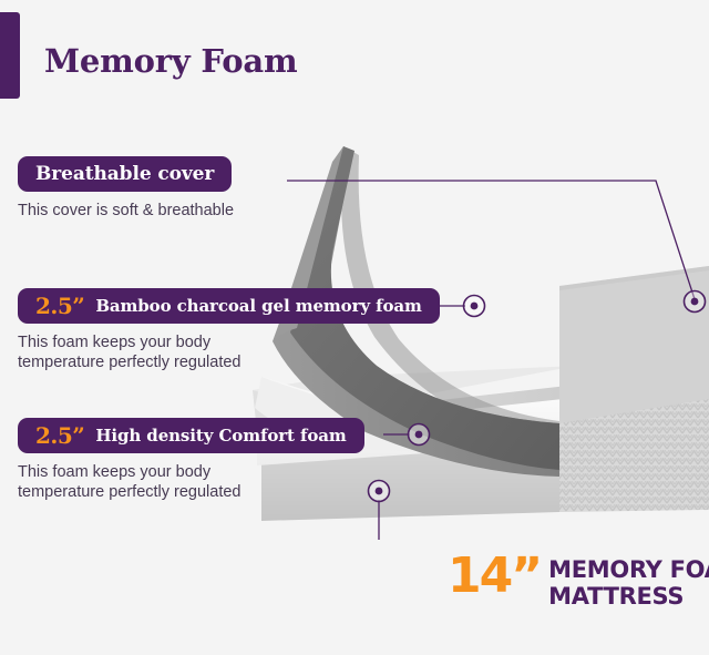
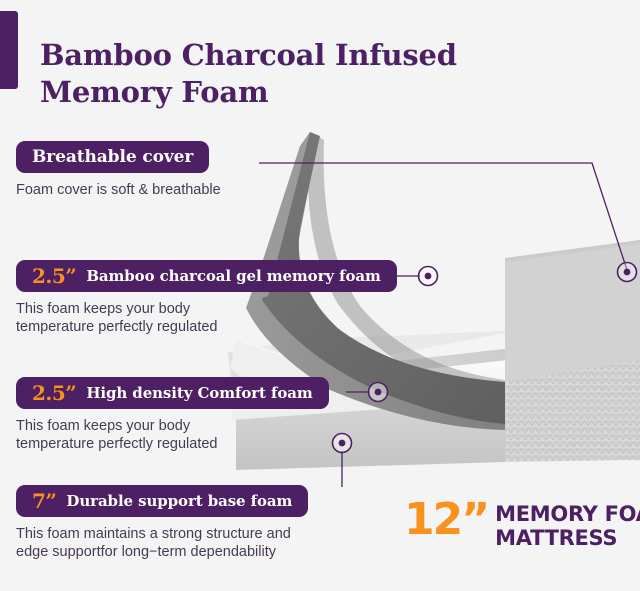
+ Bamboo Charcoal Infused
  Memory Foam
  Breathable cover
- This cover is soft & breathable
+ Foam cover is soft & breathable
  2.5”
  Bamboo charcoal gel memory foam
  This foam keeps your body
  temperature perfectly regulated
  2.5”
  High density Comfort foam
  This foam keeps your body
  temperature perfectly regulated
+ 7”
+ Durable support base foam
+ This foam maintains a strong structure and
+ edge supportfor long−term dependability
- 14”
+ 12”
  MEMORY FO
  MATTRESS
